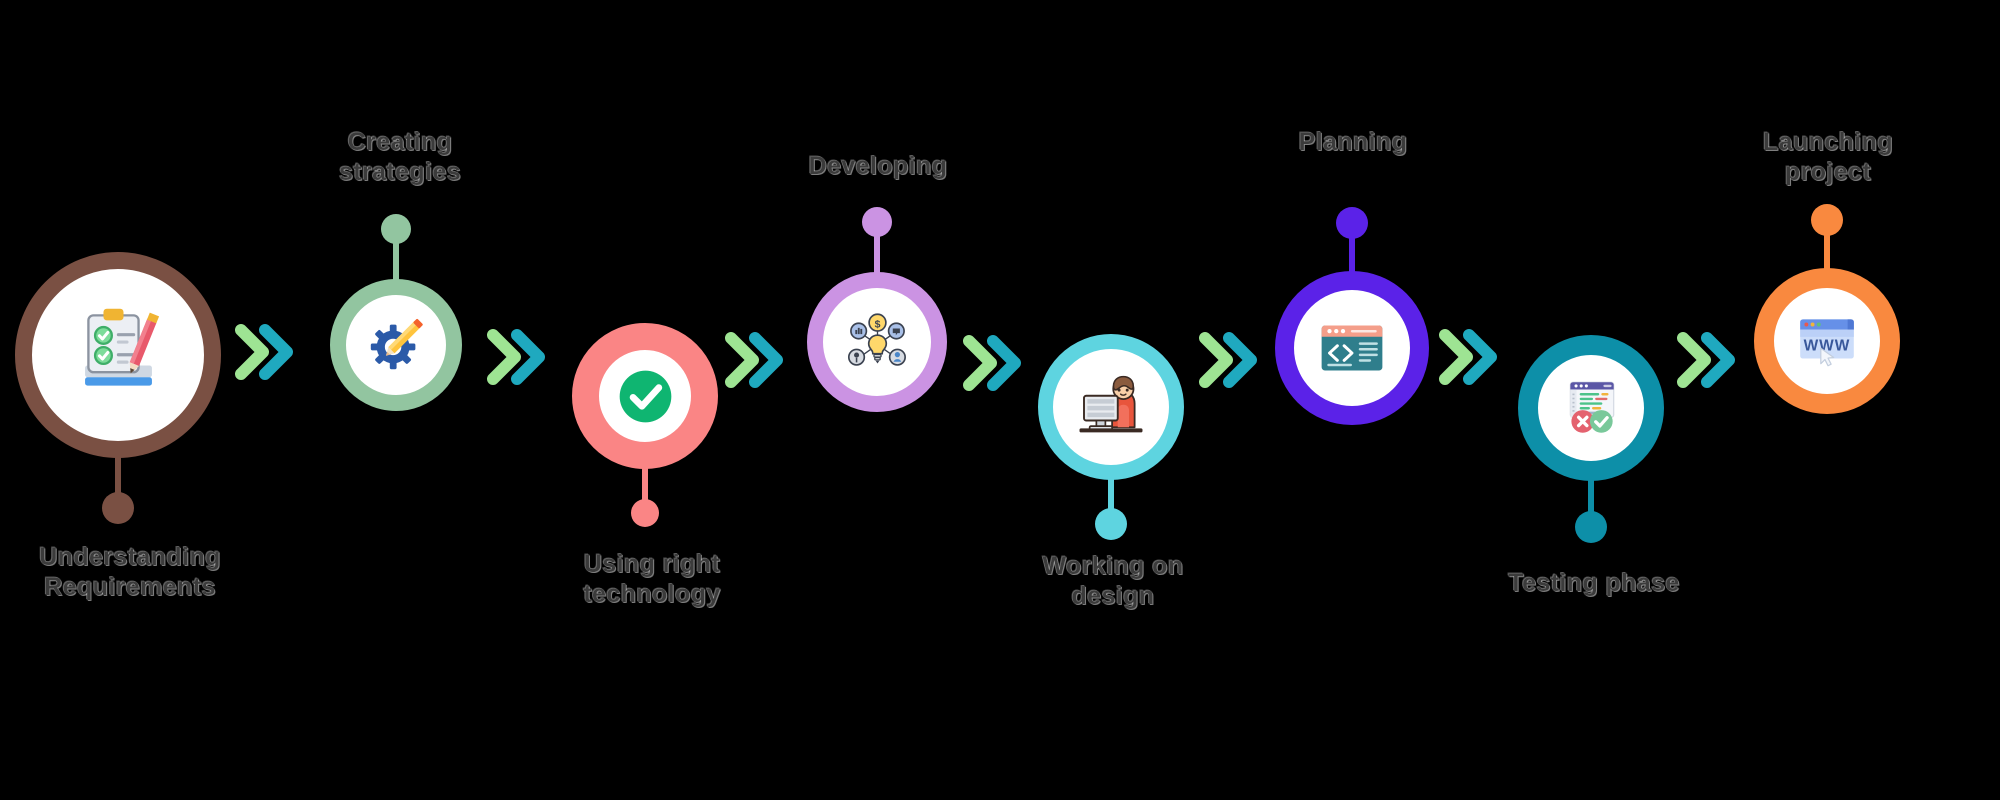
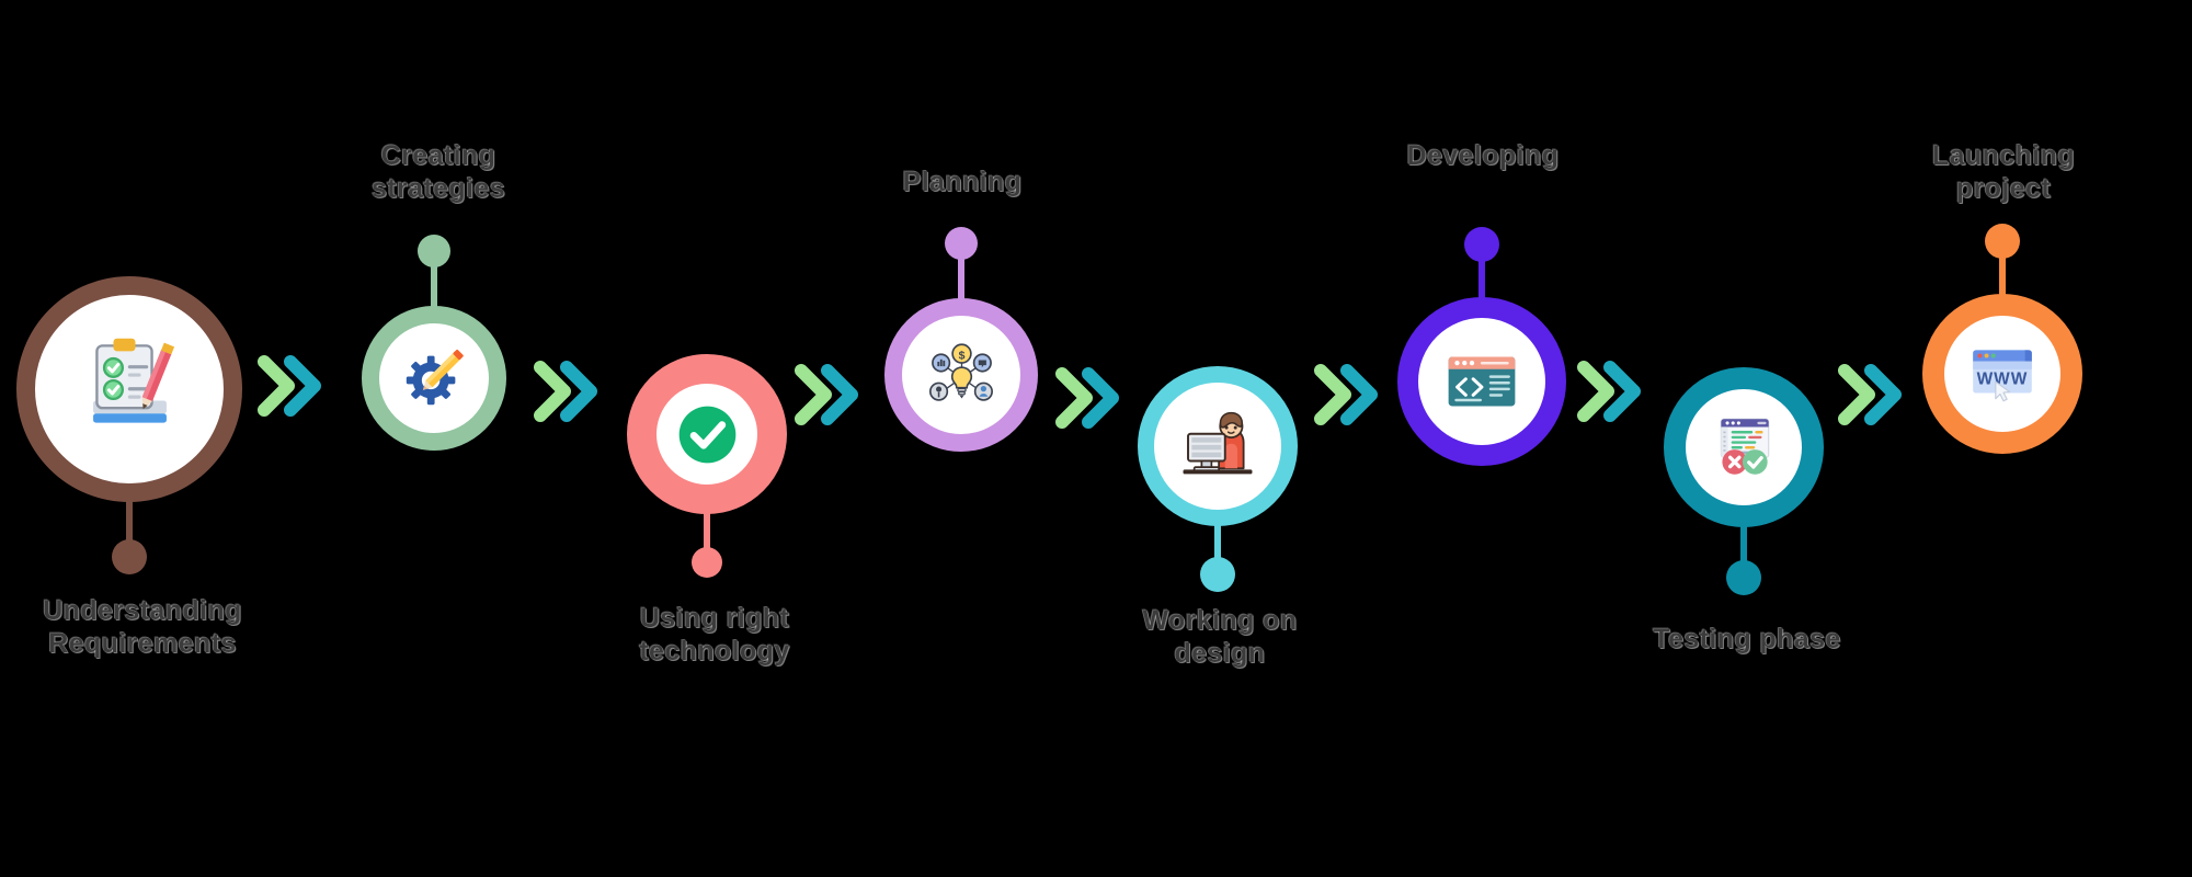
  Understanding
  Requirements
  Creating
  strategies
  Using right
  technology
  $
- Developing
+ Planning
  Working on
  design
- Planning
+ Developing
  Testing phase
  WWW
  Launching
  project
